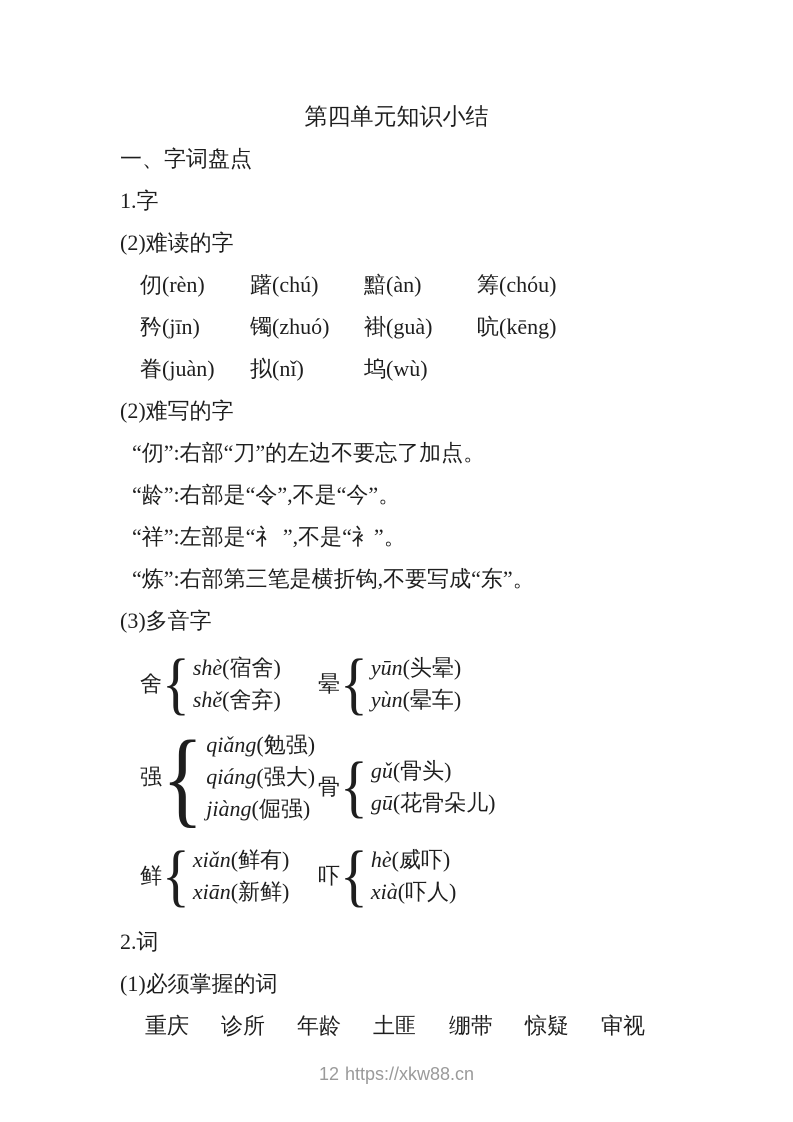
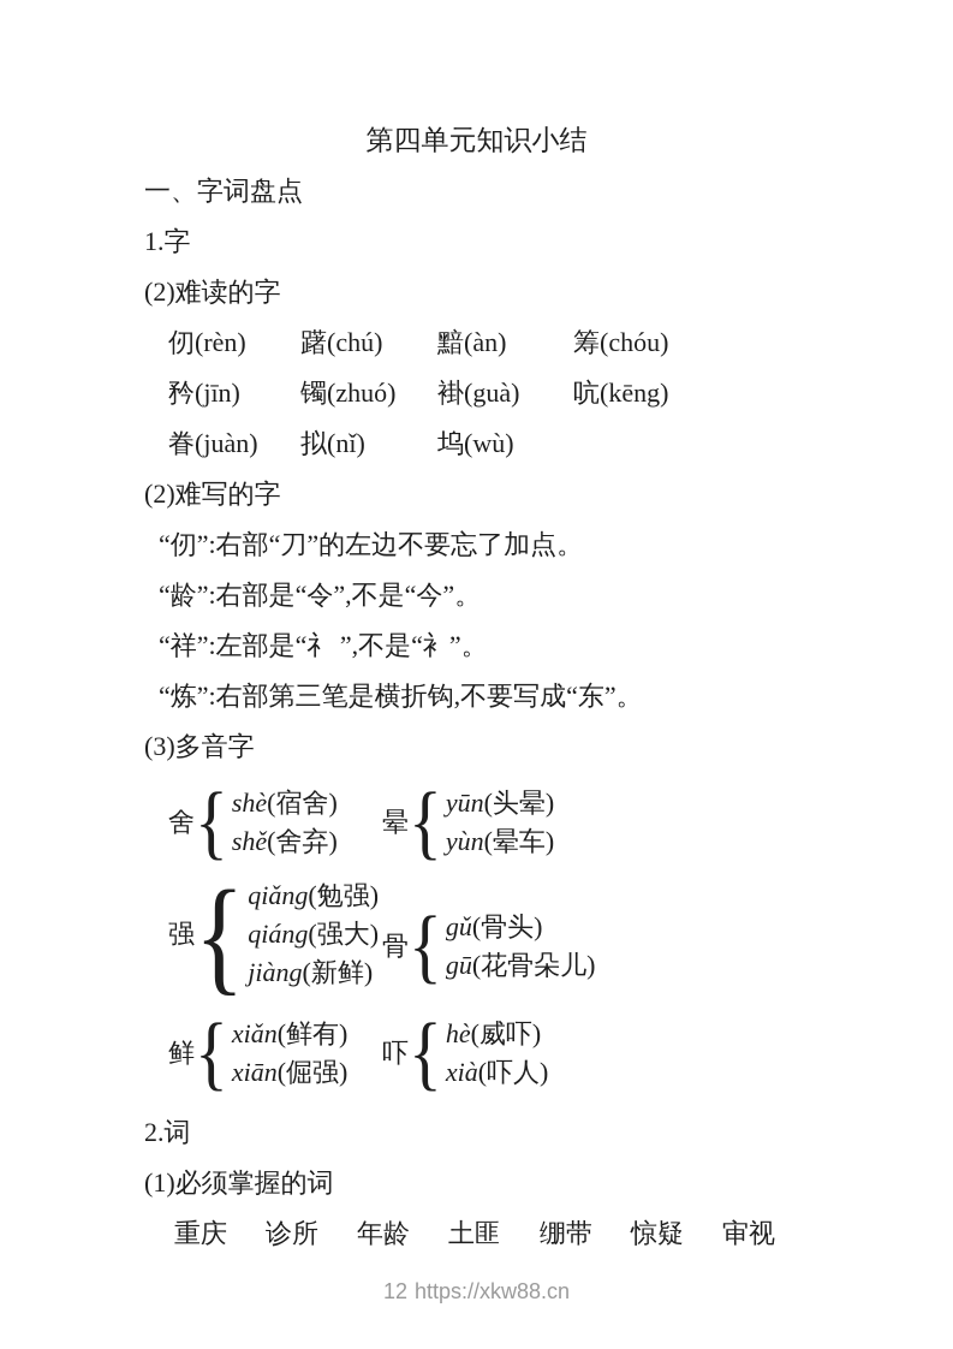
  第四单元知识小结
  一、字词盘点
  1.字
  (2)难读的字
  仞(rèn)
  躇(chú)
  黯(àn)
  筹(chóu)
  矜(jīn)
  镯(zhuó)
  褂(guà)
  吭(kēng)
  眷(juàn)
  拟(nǐ)
  坞(wù)
  (2)难写的字
  “仞”:右部“刀”的左边不要忘了加点。
  “龄”:右部是“令”,不是“今”。
  “祥”:左部是“礻 ”,不是“衤”。
  “炼”:右部第三笔是横折钩,不要写成“东”。
  (3)多音字
  舍
  {
  shè(宿舍)
  shě(舍弃)
  晕
  {
  yūn(头晕)
  yùn(晕车)
  强
  {
  qiǎng(勉强)
  qiáng(强大)
- jiàng(倔强)
+ jiàng(新鲜)
  骨
  {
  gǔ(骨头)
  gū(花骨朵儿)
  鲜
  {
  xiǎn(鲜有)
- xiān(新鲜)
+ xiān(倔强)
  吓
  {
  hè(威吓)
  xià(吓人)
  2.词
  (1)必须掌握的词
  重庆
  诊所
  年龄
  土匪
  绷带
  惊疑
  审视
  12 https://xkw88.cn
